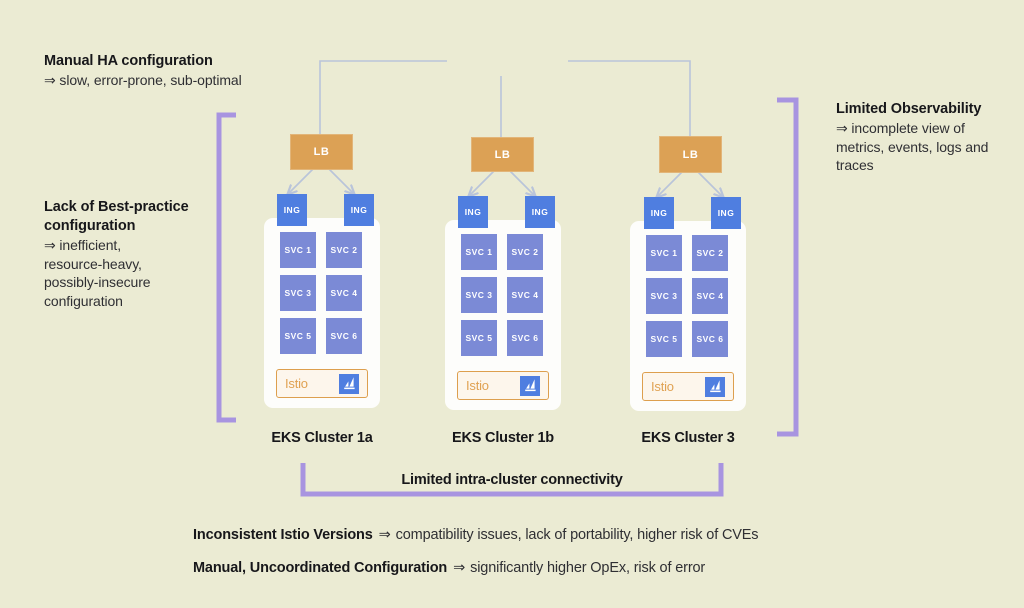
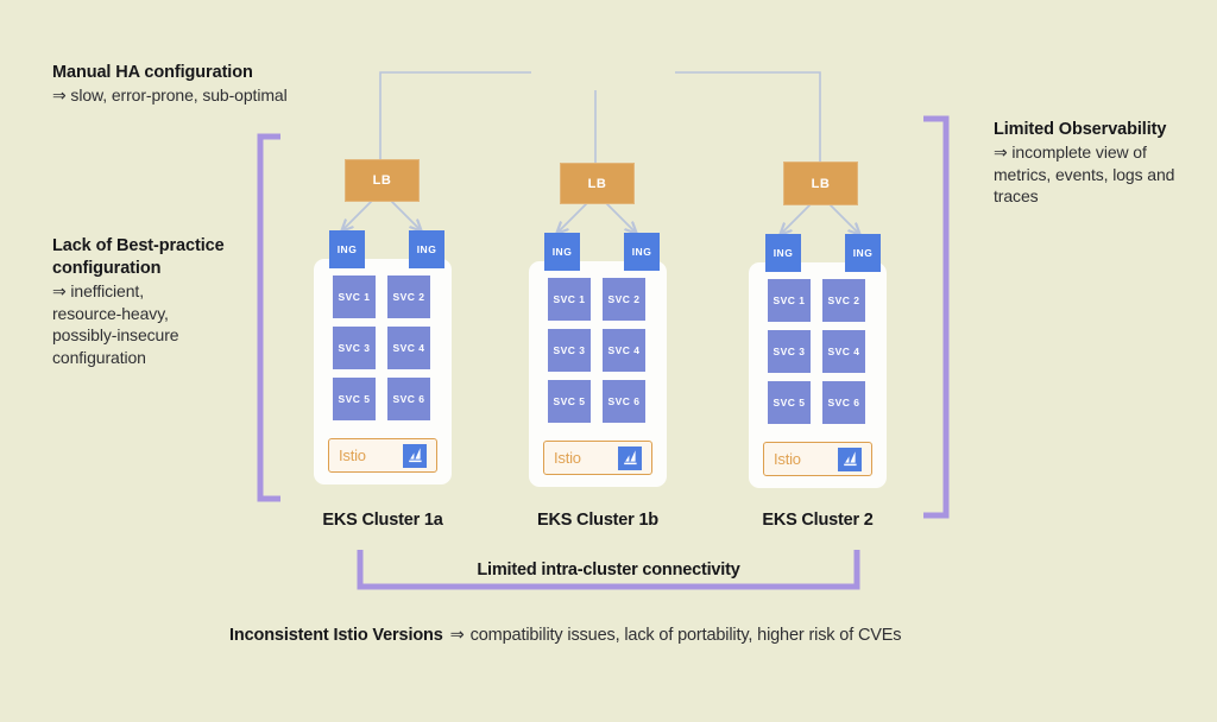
  Manual HA configuration
  ⇒ slow, error-prone, sub-optimal
  Lack of Best-practice configuration
  ⇒ inefficient,
  resource-heavy,
  possibly-insecure
  configuration
  Limited Observability
  ⇒ incomplete view of
  metrics, events, logs and
  traces
  LB
  ING
  ING
  SVC 1
  SVC 2
  SVC 3
  SVC 4
  SVC 5
  SVC 6
  Istio
  EKS Cluster 1a
  LB
  ING
  ING
  SVC 1
  SVC 2
  SVC 3
  SVC 4
  SVC 5
  SVC 6
  Istio
  EKS Cluster 1b
  LB
  ING
  ING
  SVC 1
  SVC 2
  SVC 3
  SVC 4
  SVC 5
  SVC 6
  Istio
- EKS Cluster 3
+ EKS Cluster 2
  Limited intra-cluster connectivity
  Inconsistent Istio Versions ⇒ compatibility issues, lack of portability, higher risk of CVEs
- Manual, Uncoordinated Configuration ⇒ significantly higher OpEx, risk of error
